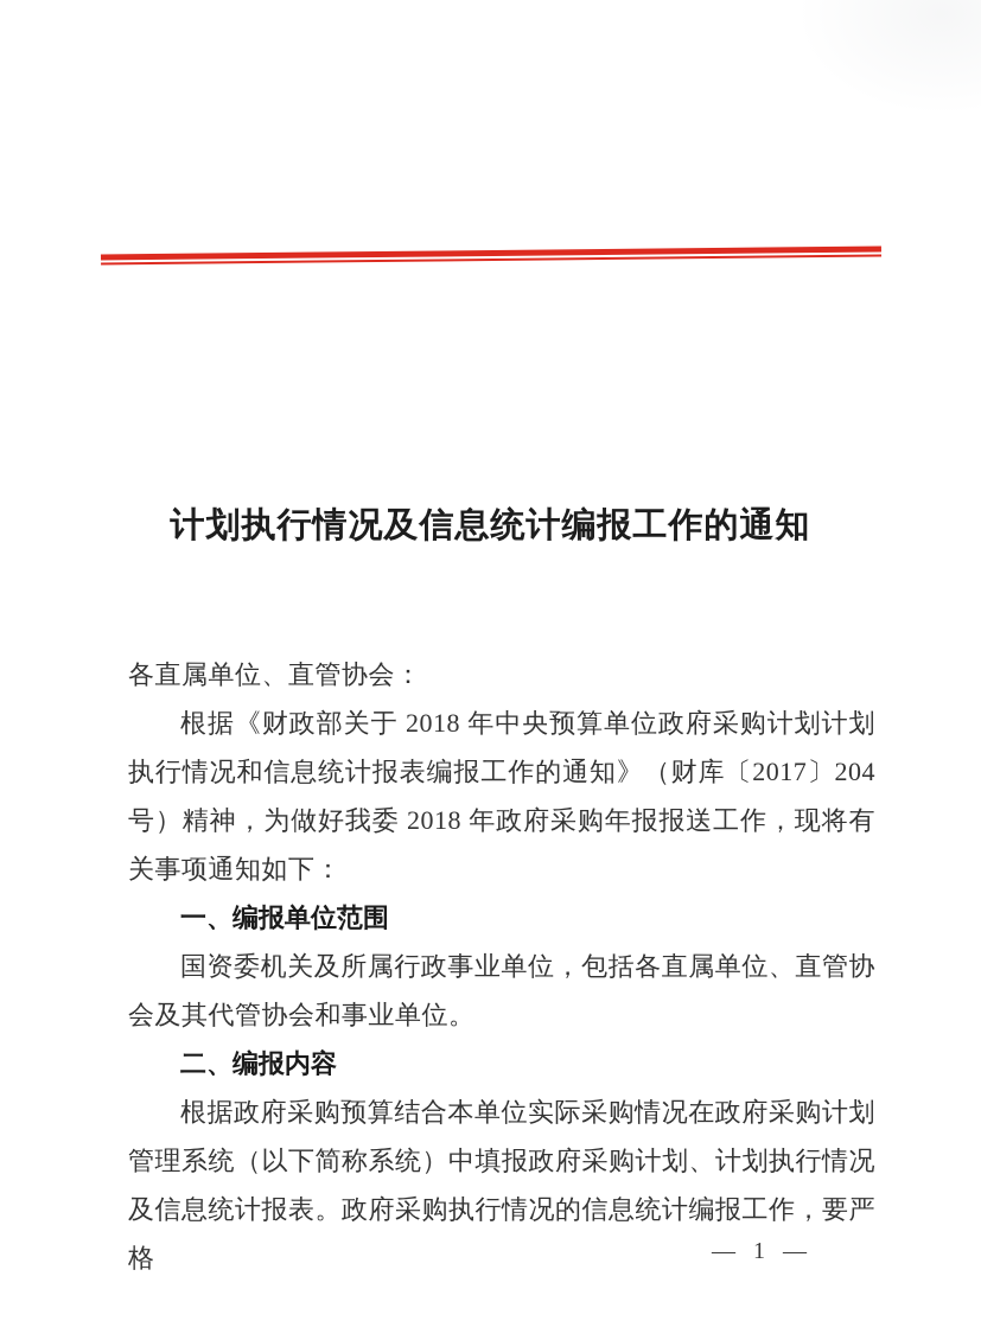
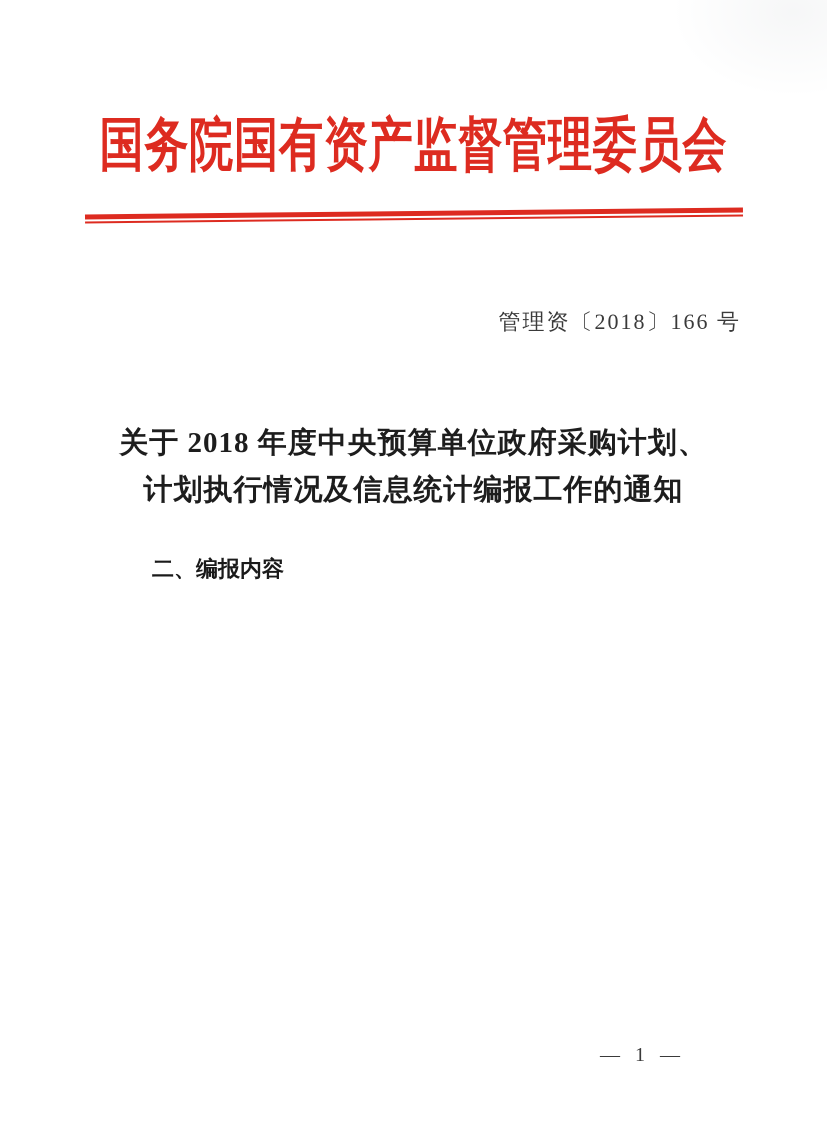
+ 国务院国有资产监督管理委员会
+ 管理资〔2018〕166 号
+ 关于 2018 年度中央预算单位政府采购计划、
  计划执行情况及信息统计编报工作的通知
- 各直属单位、直管协会：
- 根据《财政部关于 2018 年中央预算单位政府采购计划计划执行情况和信息统计报表编报工作的通知》（财库〔2017〕204 号）精神，为做好我委 2018 年政府采购年报报送工作，现将有关事项通知如下：
- 一、编报单位范围
- 国资委机关及所属行政事业单位，包括各直属单位、直管协会及其代管协会和事业单位。
  二、编报内容
- 根据政府采购预算结合本单位实际采购情况在政府采购计划管理系统（以下简称系统）中填报政府采购计划、计划执行情况及信息统计报表。政府采购执行情况的信息统计编报工作，要严格
  — 1 —
